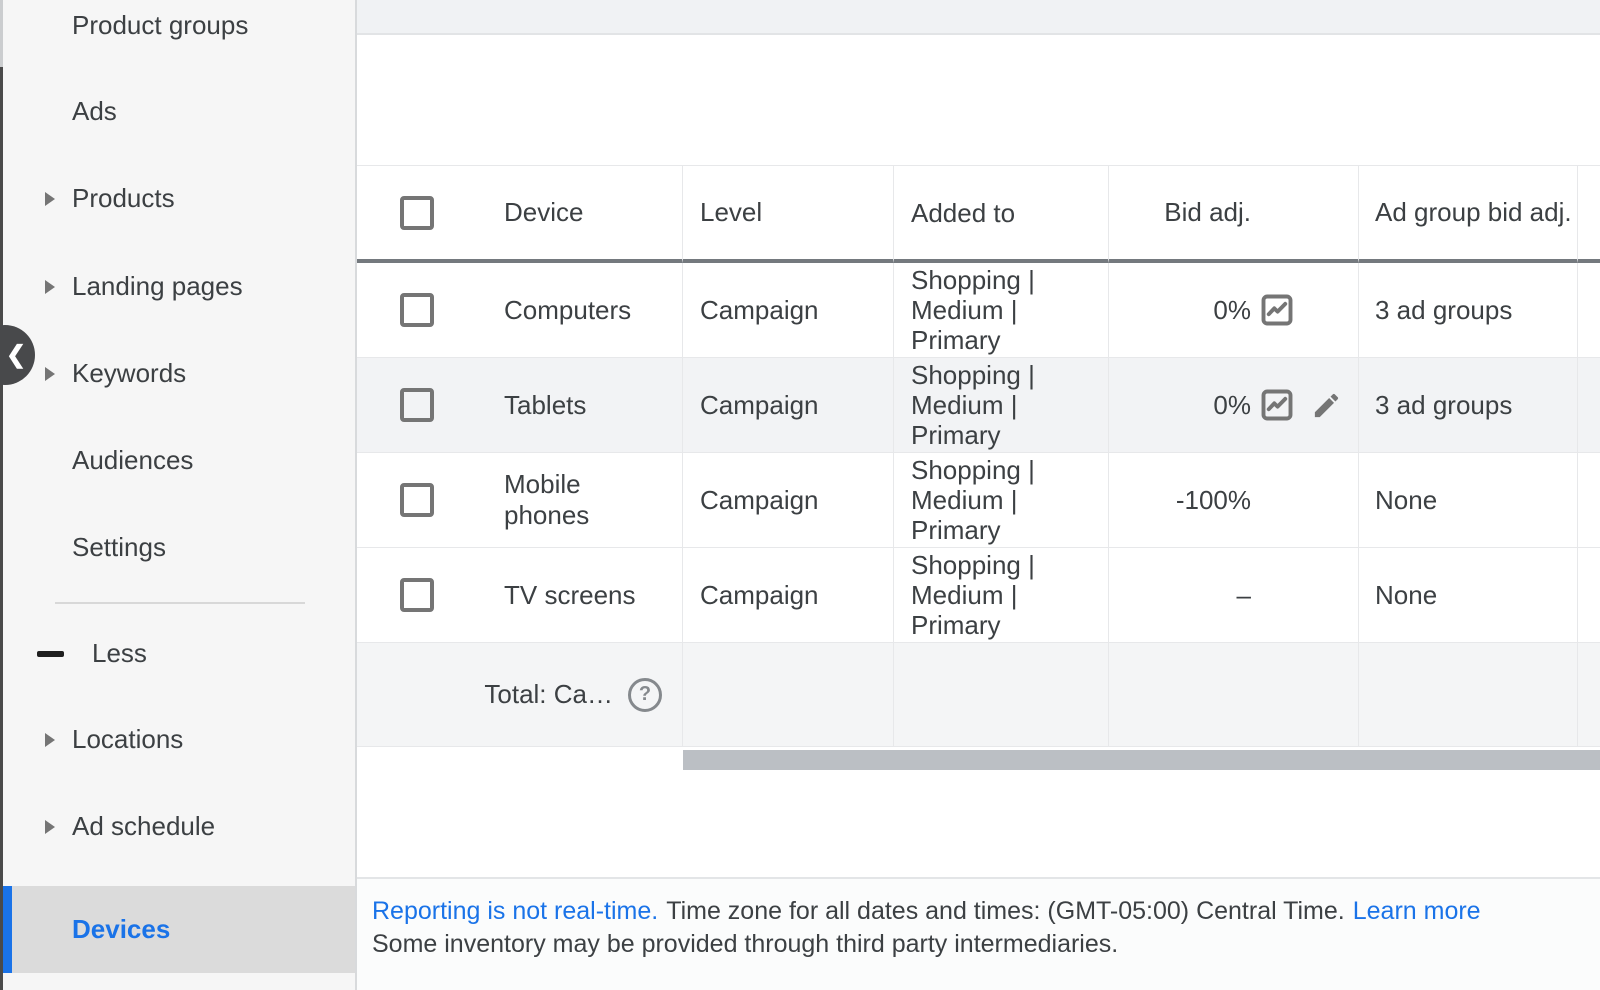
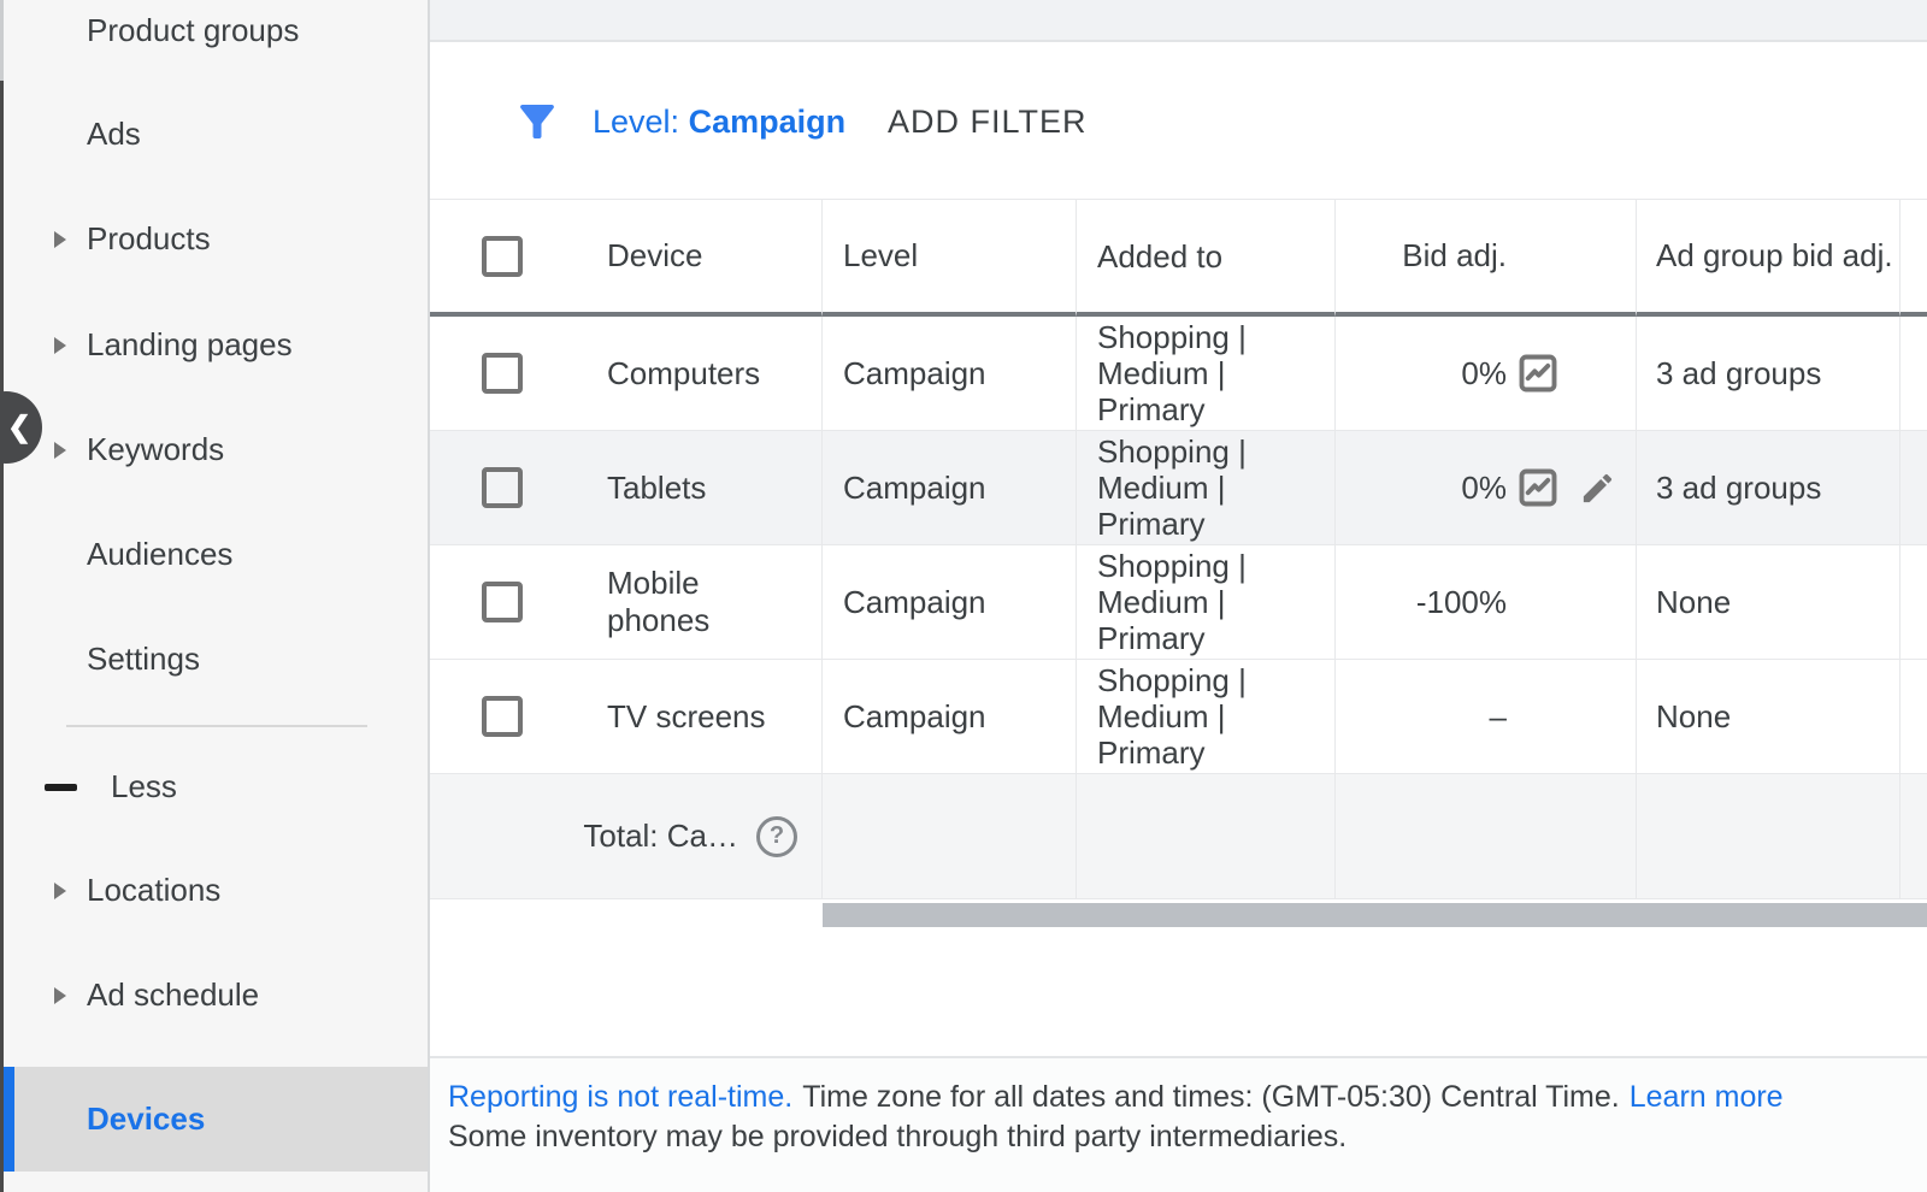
  Product groups
  Ads
  Products
  Landing pages
  Keywords
  Audiences
  Settings
  Less
  Locations
  Ad schedule
  Devices
  ❮
+ Level: Campaign
+ ADD FILTER
  Device
  Level
  Added to
  Bid adj.
  Ad group bid adj.
  Computers
  Campaign
  Shopping |
  Medium |
  Primary
  0%
  3 ad groups
  Tablets
  Campaign
  Shopping |
  Medium |
  Primary
  0%
  3 ad groups
  Mobile phones
  Campaign
  Shopping |
  Medium |
  Primary
  -100%
  None
  TV screens
  Campaign
  Shopping |
  Medium |
  Primary
  –
  None
  Total: Ca…
  ?
- Reporting is not real-time. Time zone for all dates and times: (GMT-05:00) Central Time. Learn more
+ Reporting is not real-time. Time zone for all dates and times: (GMT-05:30) Central Time. Learn more
  Some inventory may be provided through third party intermediaries.
